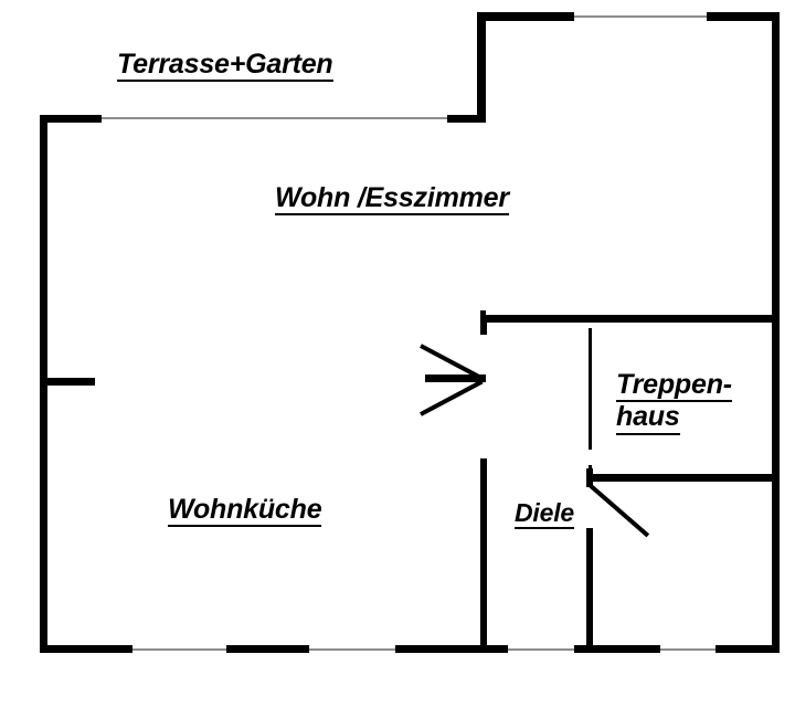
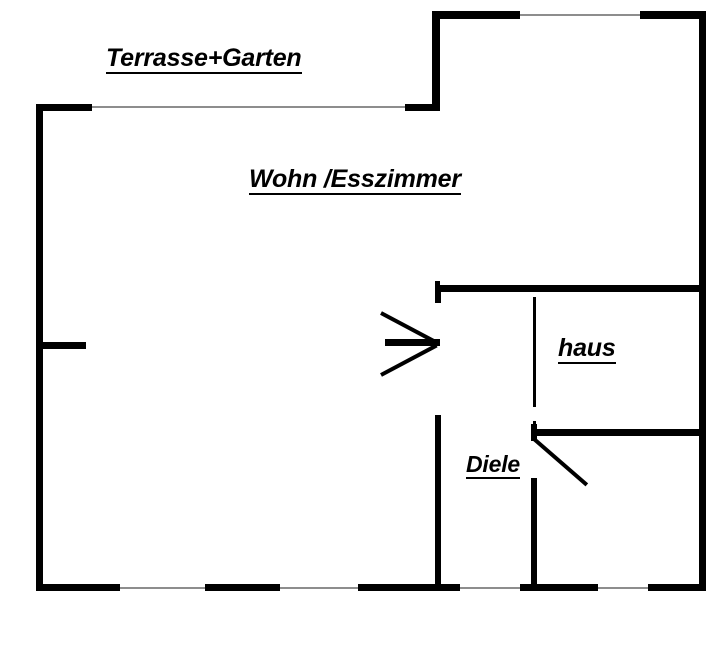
  Terrasse+Garten
  Wohn /Esszimmer
- Wohnküche
- Treppen-
  haus
  Diele
